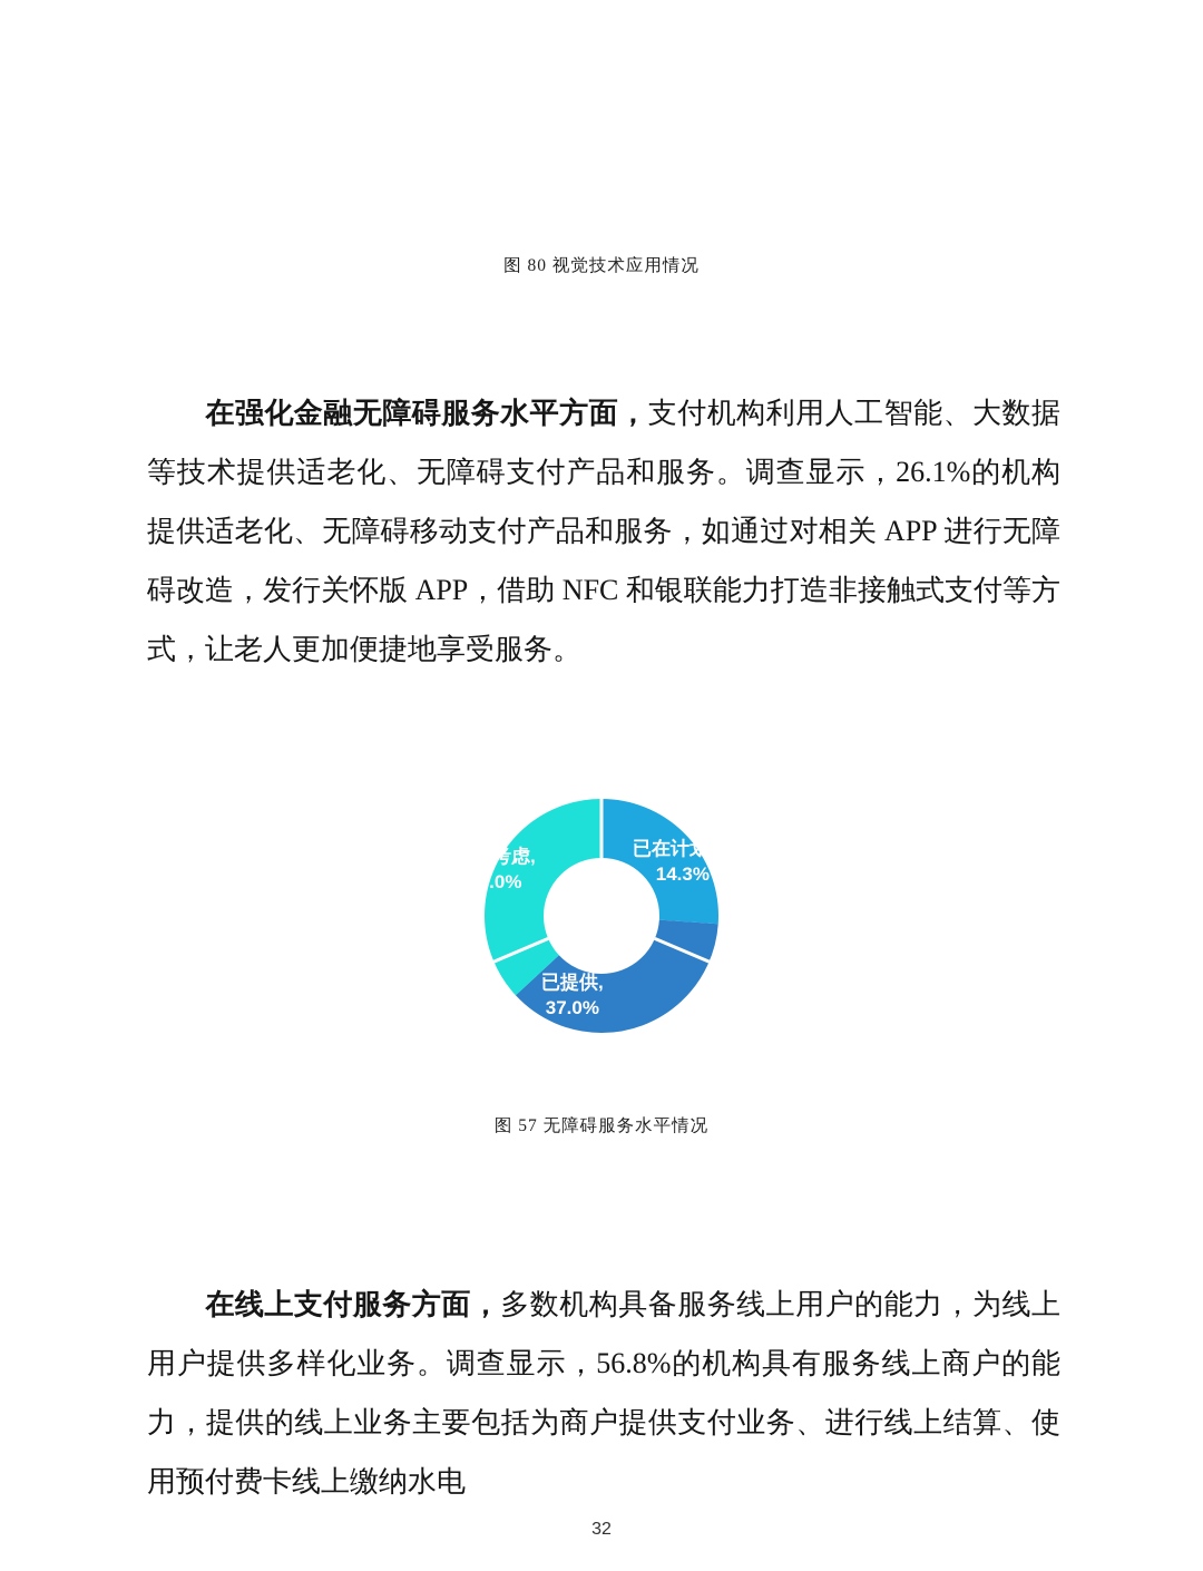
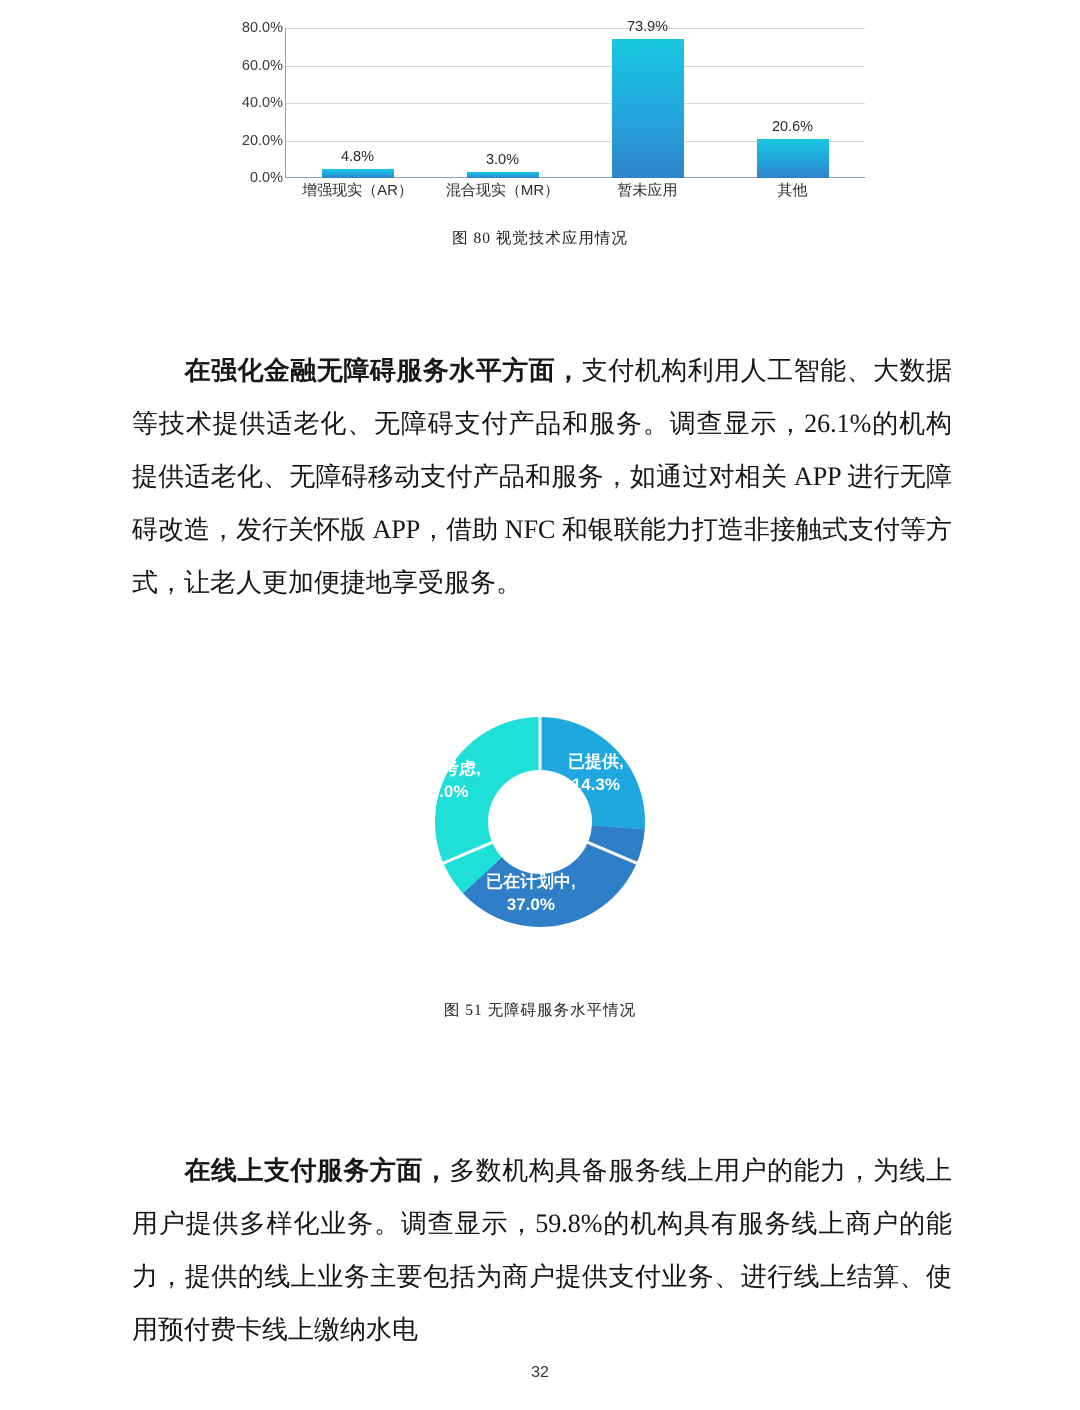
+ 80.0%
+ 60.0%
+ 40.0%
+ 20.0%
+ 0.0%
+ 4.8%
+ 3.0%
+ 73.9%
+ 20.6%
+ 增强现实（AR）
+ 混合现实（MR）
+ 暂未应用
+ 其他
  图 80 视觉技术应用情况
  在强化金融无障碍服务水平方面，支付机构利用人工智能、大数据等技术提供适老化、无障碍支付产品和服务。调查显示，26.1%的机构提供适老化、无障碍移动支付产品和服务，如通过对相关 APP 进行无障碍改造，发行关怀版 APP，借助 NFC 和银联能力打造非接触式支付等方式，让老人更加便捷地享受服务。
- 已在计划中,
+ 已提供,
  14.3%
- 已提供,
+ 已在计划中,
  37.0%
  尚未考虑,
  37.0%
- 图 57 无障碍服务水平情况
+ 图 51 无障碍服务水平情况
- 在线上支付服务方面，多数机构具备服务线上用户的能力，为线上用户提供多样化业务。调查显示，56.8%的机构具有服务线上商户的能力，提供的线上业务主要包括为商户提供支付业务、进行线上结算、使用预付费卡线上缴纳水电
+ 在线上支付服务方面，多数机构具备服务线上用户的能力，为线上用户提供多样化业务。调查显示，59.8%的机构具有服务线上商户的能力，提供的线上业务主要包括为商户提供支付业务、进行线上结算、使用预付费卡线上缴纳水电
  32
